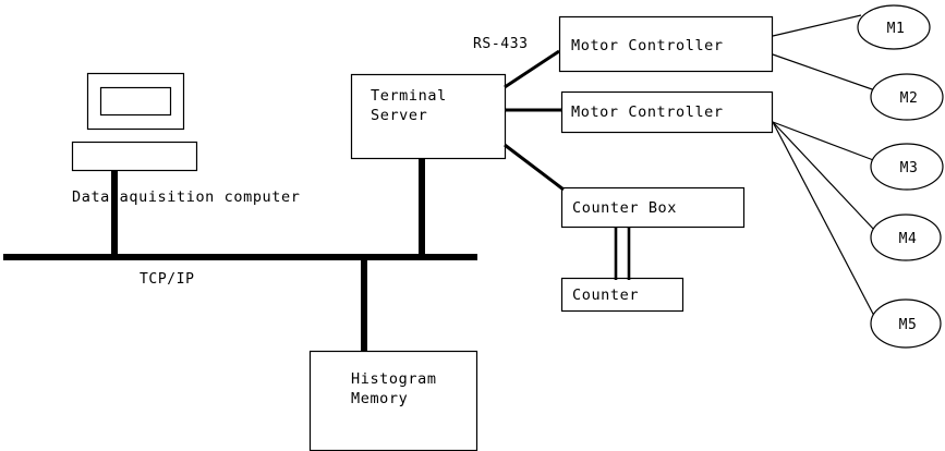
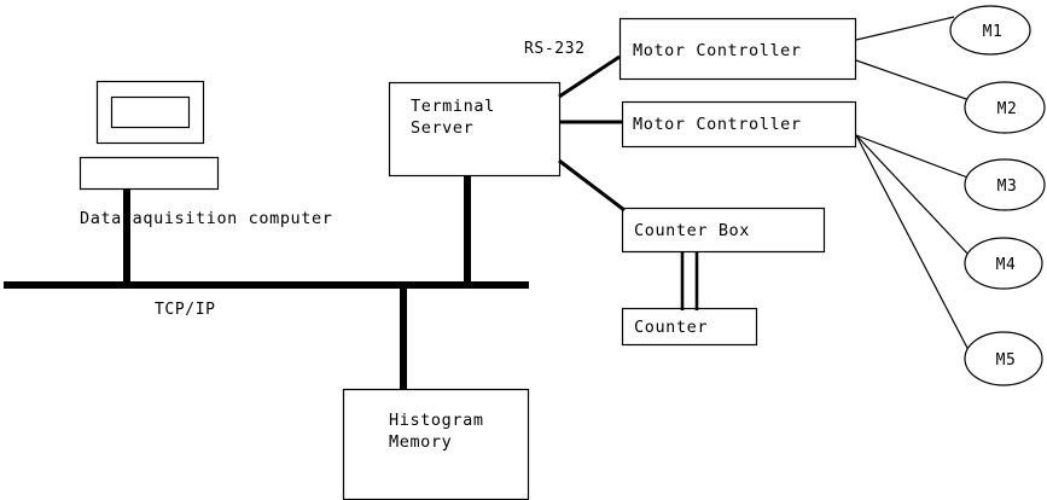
  Data aquisition computer
  Terminal
  Server
  Motor Controller
  Motor Controller
  Counter Box
  Counter
  Histogram
  Memory
  TCP/IP
- RS-433
+ RS-232
  M1
  M2
  M3
  M4
  M5
